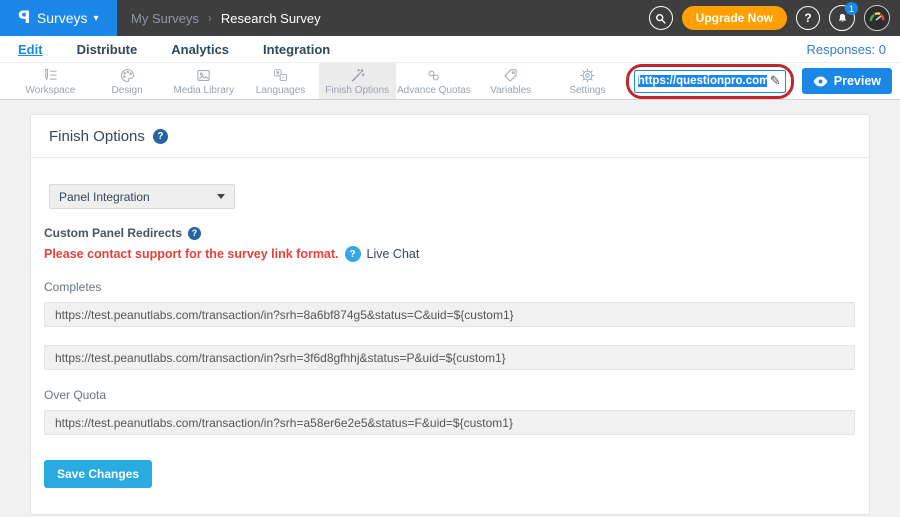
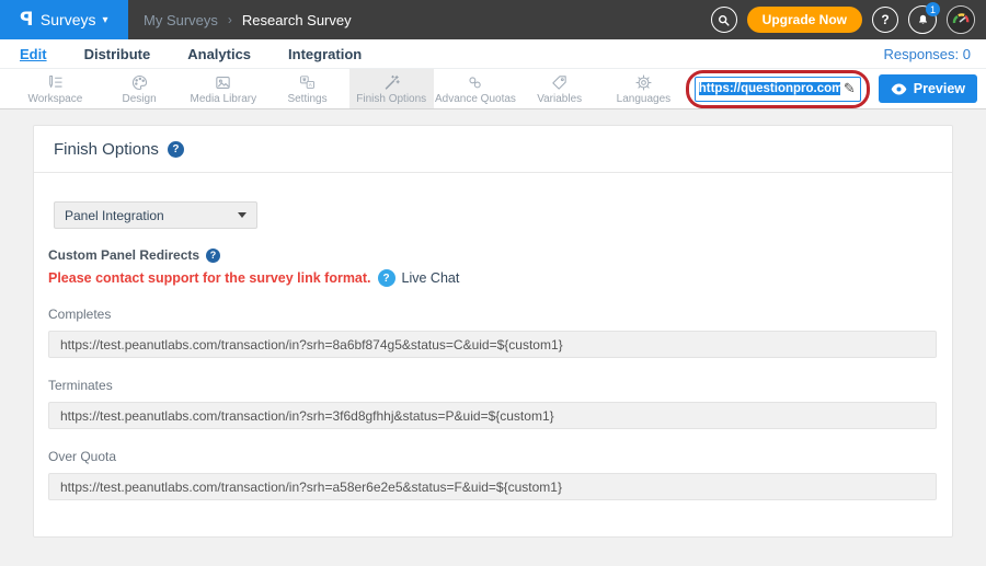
  Surveys
  ▾
  My Surveys
  ›
  Research Survey
  Upgrade Now
  ?
  1
  Edit
  Distribute
  Analytics
  Integration
  Responses: 0
  Workspace
  Design
  Media Library
- Languages
+ Settings
  Finish Options
  Advance Quotas
  Variables
- Settings
+ Languages
  https://questionpro.com
  ✎
  Preview
  Finish Options
  ?
  Panel Integration
  Custom Panel Redirects
  ?
  Please contact support for the survey link format.
  ?
  Live Chat
  Completes
  https://test.peanutlabs.com/transaction/in?srh=8a6bf874g5&status=C&uid=${custom1}
+ Terminates
  https://test.peanutlabs.com/transaction/in?srh=3f6d8gfhhj&status=P&uid=${custom1}
  Over Quota
  https://test.peanutlabs.com/transaction/in?srh=a58er6e2e5&status=F&uid=${custom1}
- Save Changes
